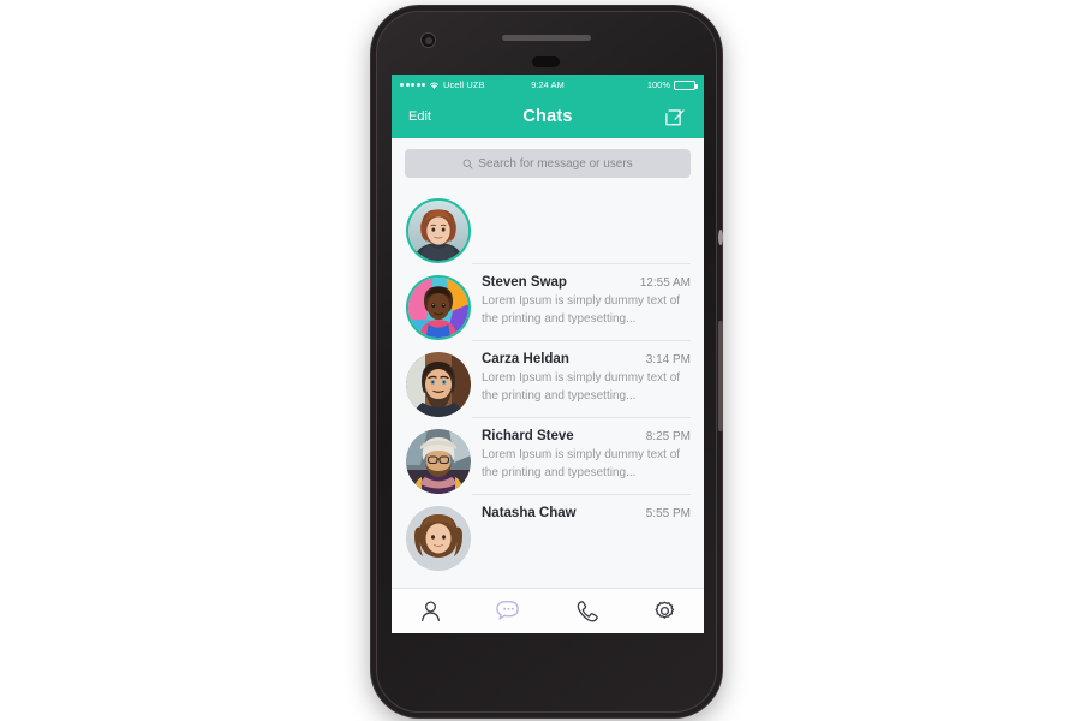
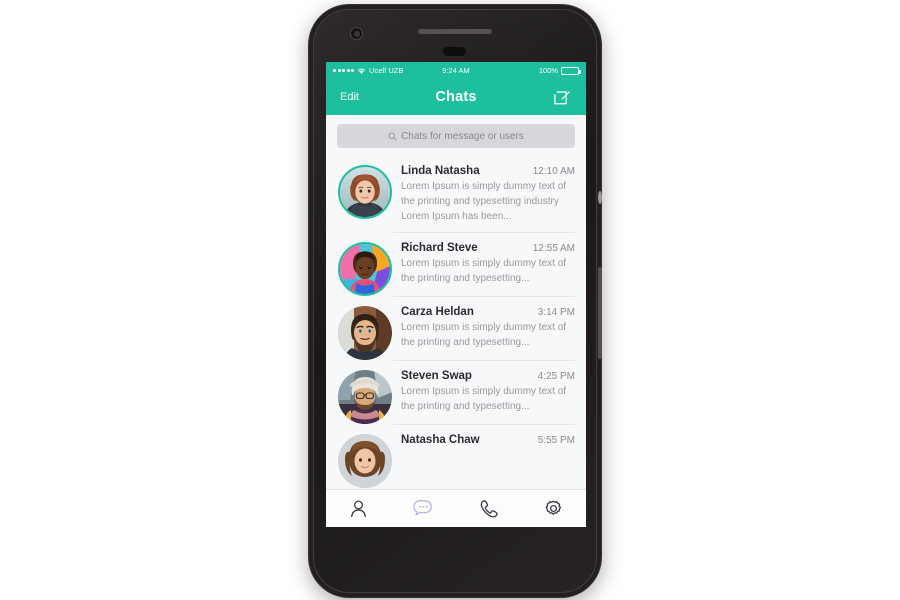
  Ucell UZB
  9:24 AM
  100%
  Edit
  Chats
- Search for message or users
+ Chats for message or users
+ Linda Natasha
+ 12:10 AM
+ Lorem Ipsum is simply dummy text of the printing and typesetting industry Lorem Ipsum has been...
- Steven Swap
+ Richard Steve
  12:55 AM
  Lorem Ipsum is simply dummy text of the printing and typesetting...
  Carza Heldan
  3:14 PM
  Lorem Ipsum is simply dummy text of the printing and typesetting...
- Richard Steve
+ Steven Swap
- 8:25 PM
+ 4:25 PM
  Lorem Ipsum is simply dummy text of the printing and typesetting...
  Natasha Chaw
  5:55 PM
